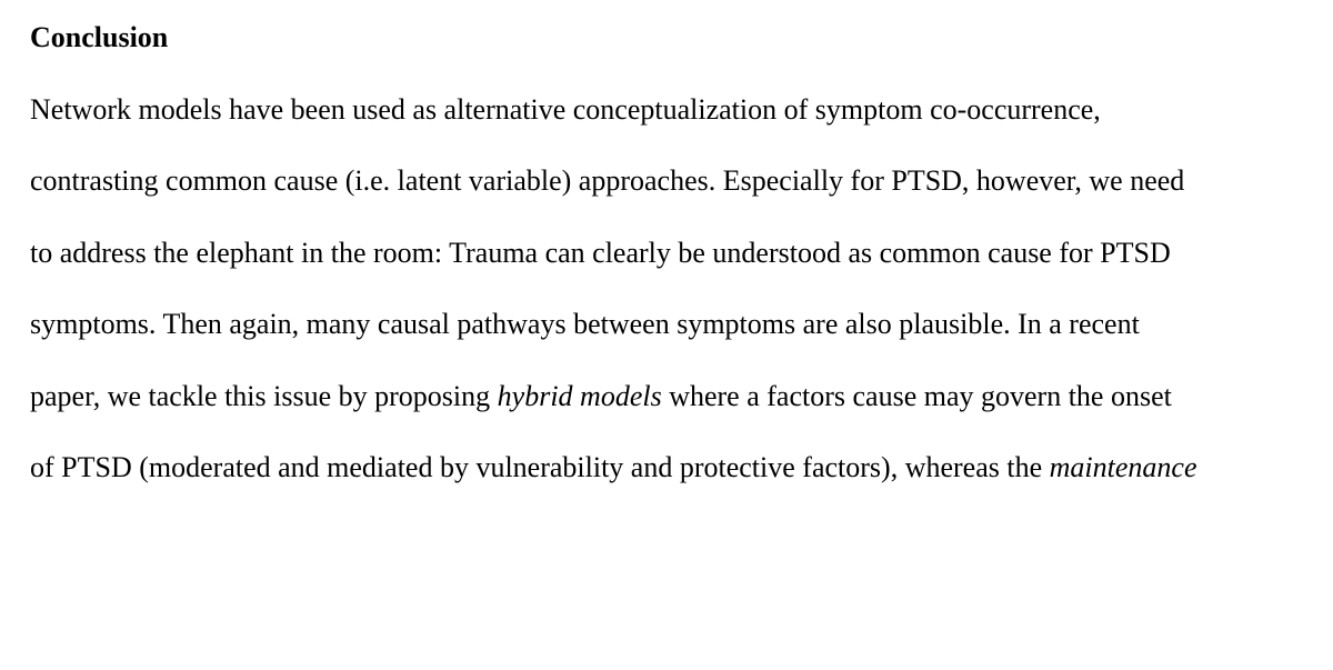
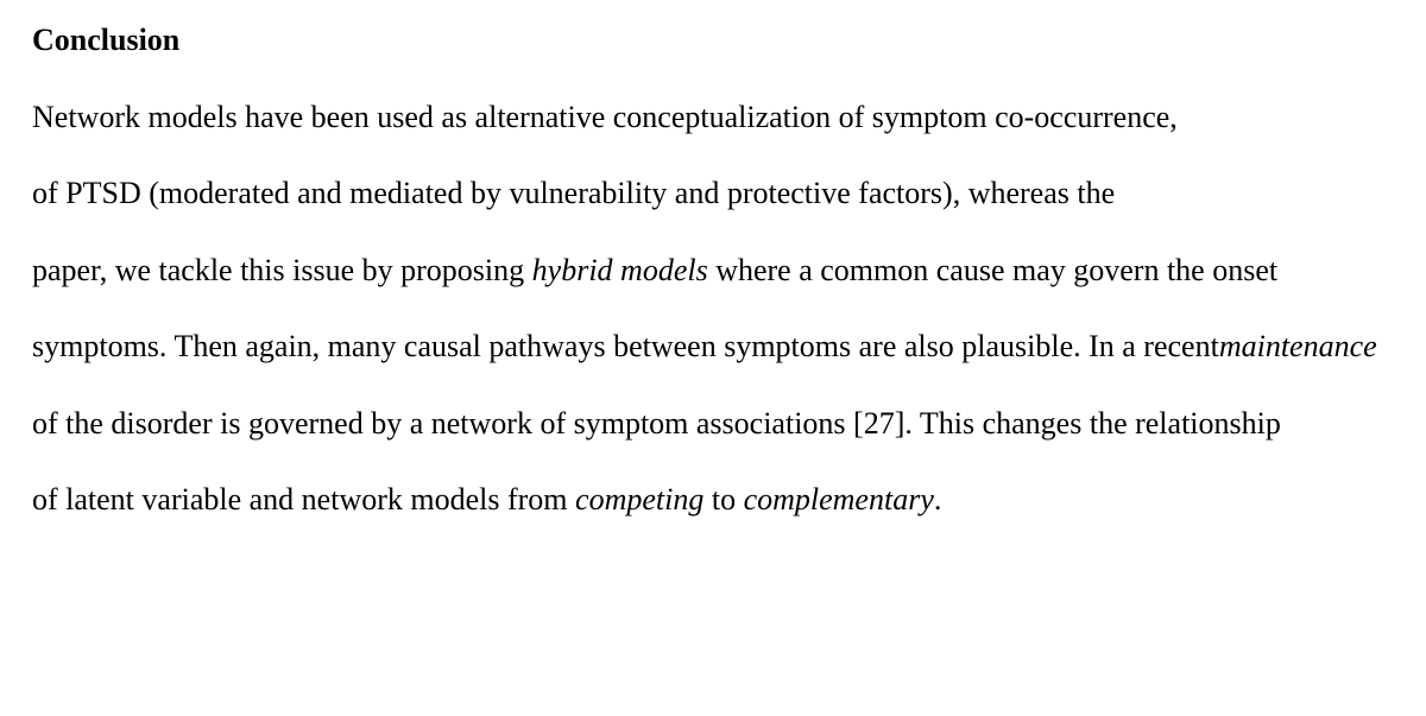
  Conclusion
  Network models have been used as alternative conceptualization of symptom co-occurrence,
- contrasting common cause (i.e. latent variable) approaches. Especially for PTSD, however, we need
- to address the elephant in the room: Trauma can clearly be understood as common cause for PTSD
- symptoms. Then again, many causal pathways between symptoms are also plausible. In a recent
+ of PTSD (moderated and mediated by vulnerability and protective factors), whereas the
- paper, we tackle this issue by proposing hybrid models where a factors cause may govern the onset
+ paper, we tackle this issue by proposing hybrid models where a common cause may govern the onset
- of PTSD (moderated and mediated by vulnerability and protective factors), whereas the maintenance
+ symptoms. Then again, many causal pathways between symptoms are also plausible. In a recentmaintenance
+ of the disorder is governed by a network of symptom associations [27]. This changes the relationship
+ of latent variable and network models from competing to complementary.
